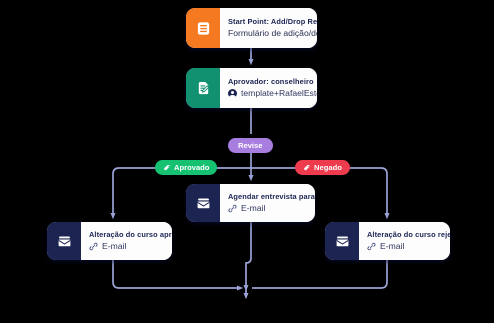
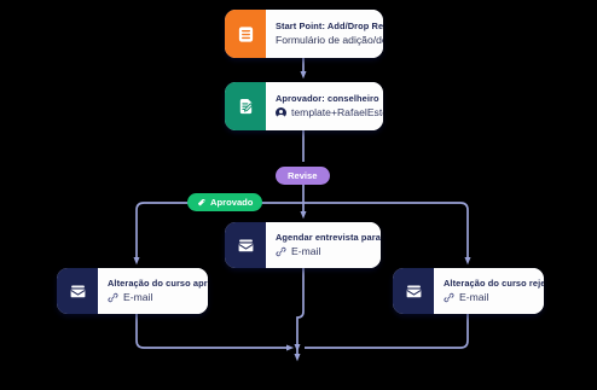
  Start Point: Add/Drop Re
  Formulário de adição/d
  Aprovador: conselheiro
  template+RafaelEst
  Revise
  Aprovado
- Negado
  Agendar entrevista para
  E-mail
  Alteração do curso apr
  E-mail
  Alteração do curso reje
  E-mail
